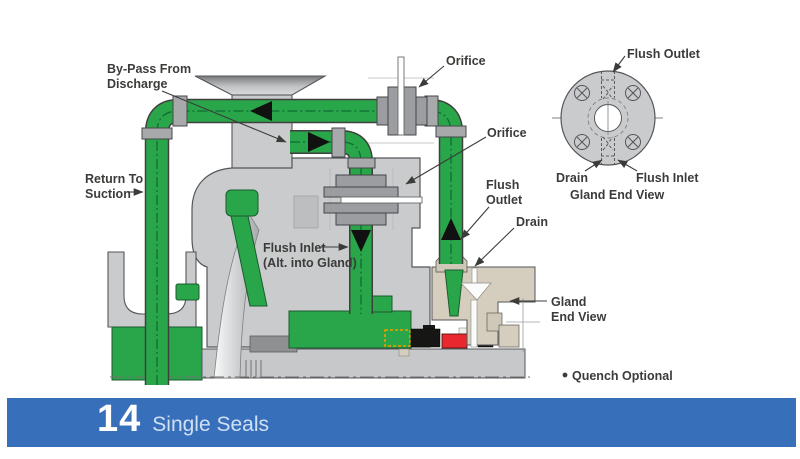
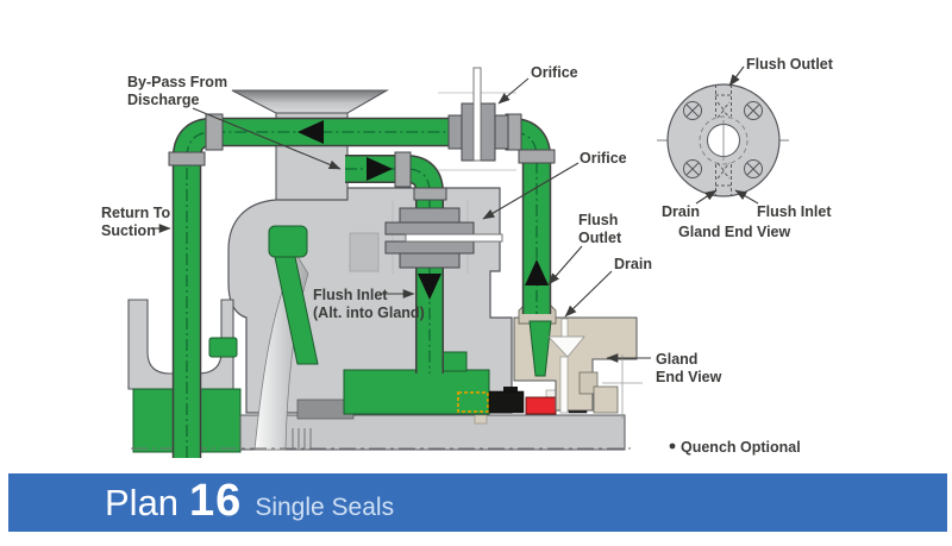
  By-Pass From
  Discharge
  Return To
  Suction
  Orifice
  Orifice
  Flush
  Outlet
  Drain
  Flush Inlet
  (Alt. into Gland)
  Gland
  End View
  Quench Optional
  Flush Outlet
  Drain
  Flush Inlet
  Gland End View
+ Plan
- 14
+ 16
  Single Seals
